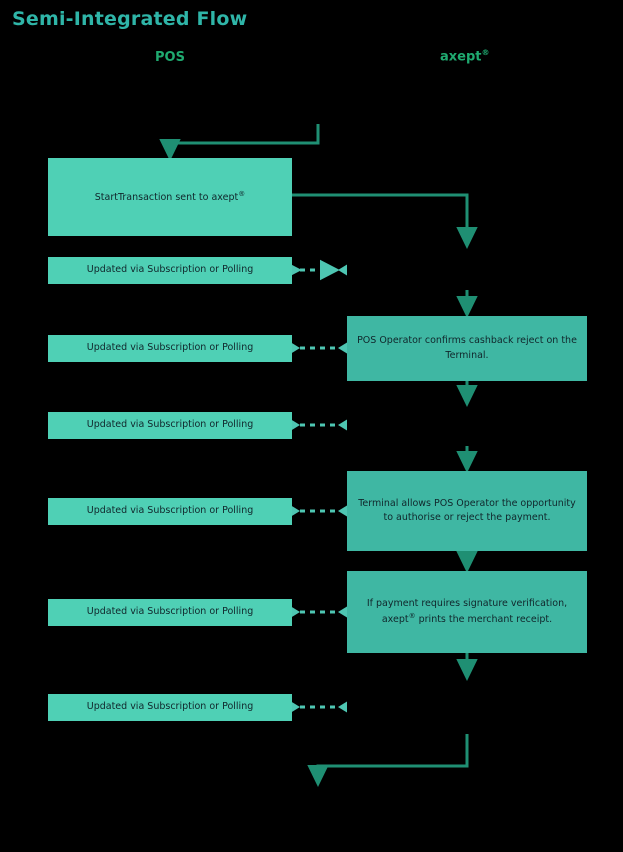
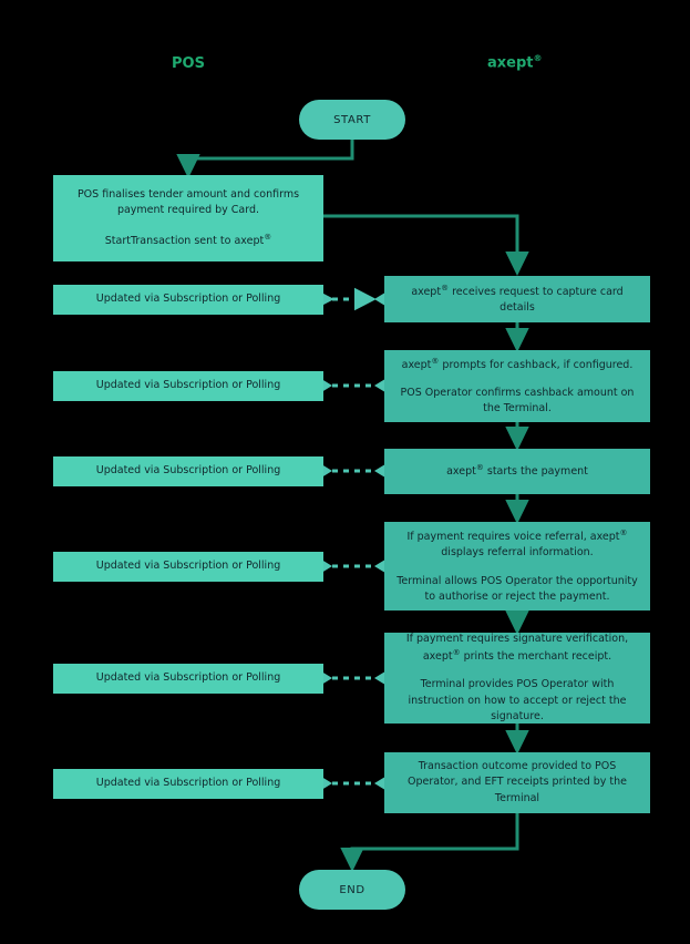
- Semi-Integrated Flow
  POS
  axept®
+ START
+ POS finalises tender amount and confirms payment required by Card.
  StartTransaction sent to axept®
  Updated via Subscription or Polling
  Updated via Subscription or Polling
  Updated via Subscription or Polling
  Updated via Subscription or Polling
  Updated via Subscription or Polling
  Updated via Subscription or Polling
+ axept® receives request to capture card details
+ axept® prompts for cashback, if configured.
- POS Operator confirms cashback reject on the Terminal.
+ POS Operator confirms cashback amount on the Terminal.
+ axept® starts the payment
+ If payment requires voice referral, axept® displays referral information.
  Terminal allows POS Operator the opportunity to authorise or reject the payment.
  If payment requires signature verification, axept® prints the merchant receipt.
+ Terminal provides POS Operator with instruction on how to accept or reject the signature.
+ Transaction outcome provided to POS Operator, and EFT receipts printed by the Terminal
+ END
